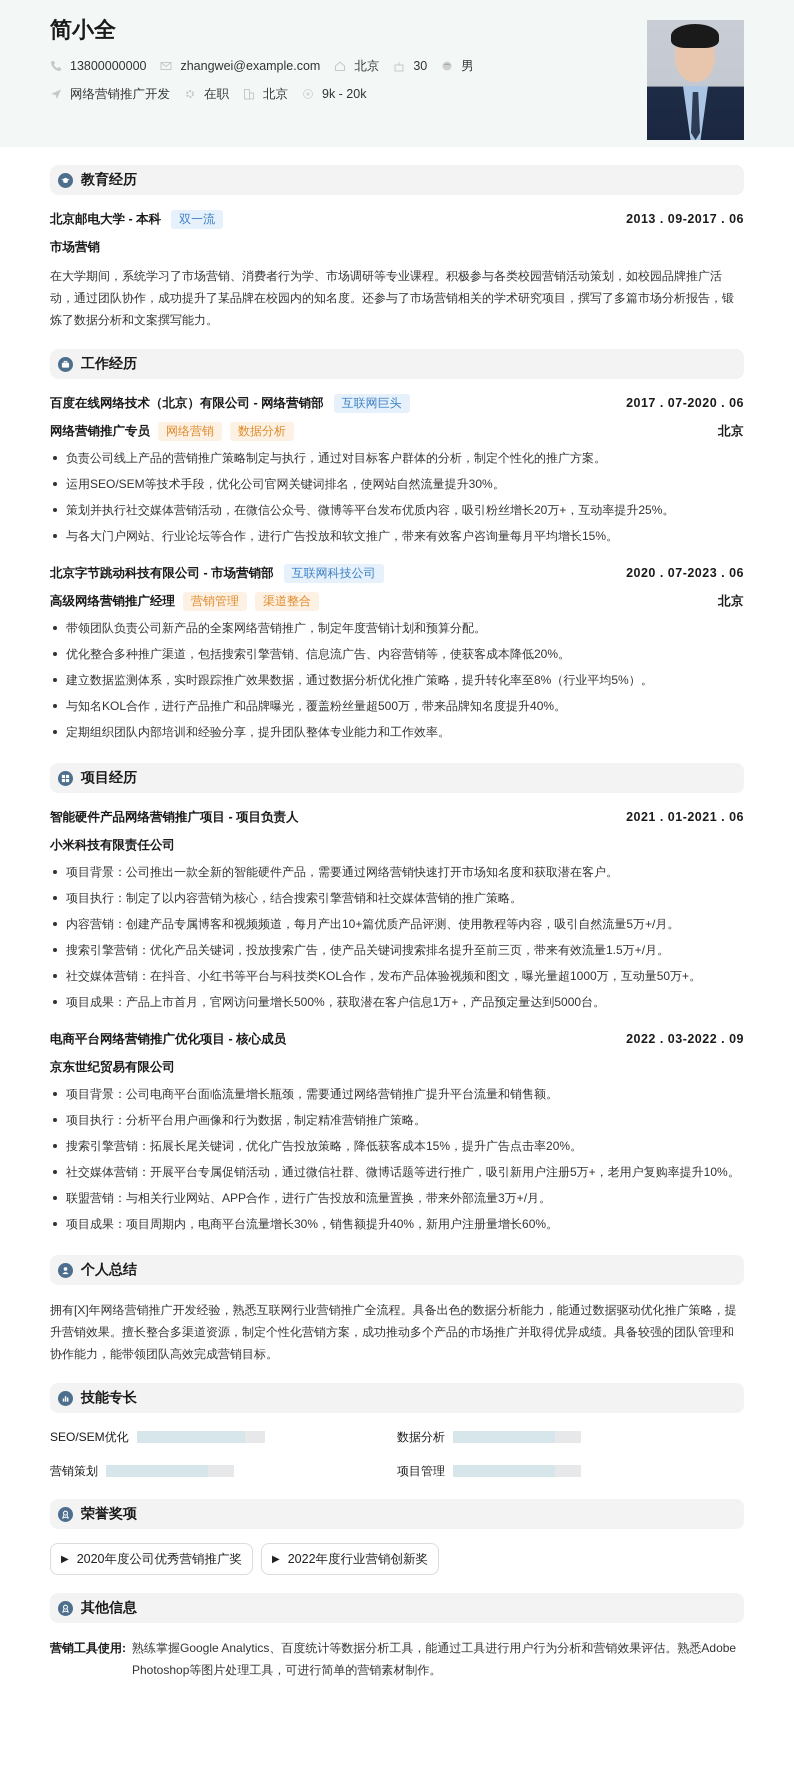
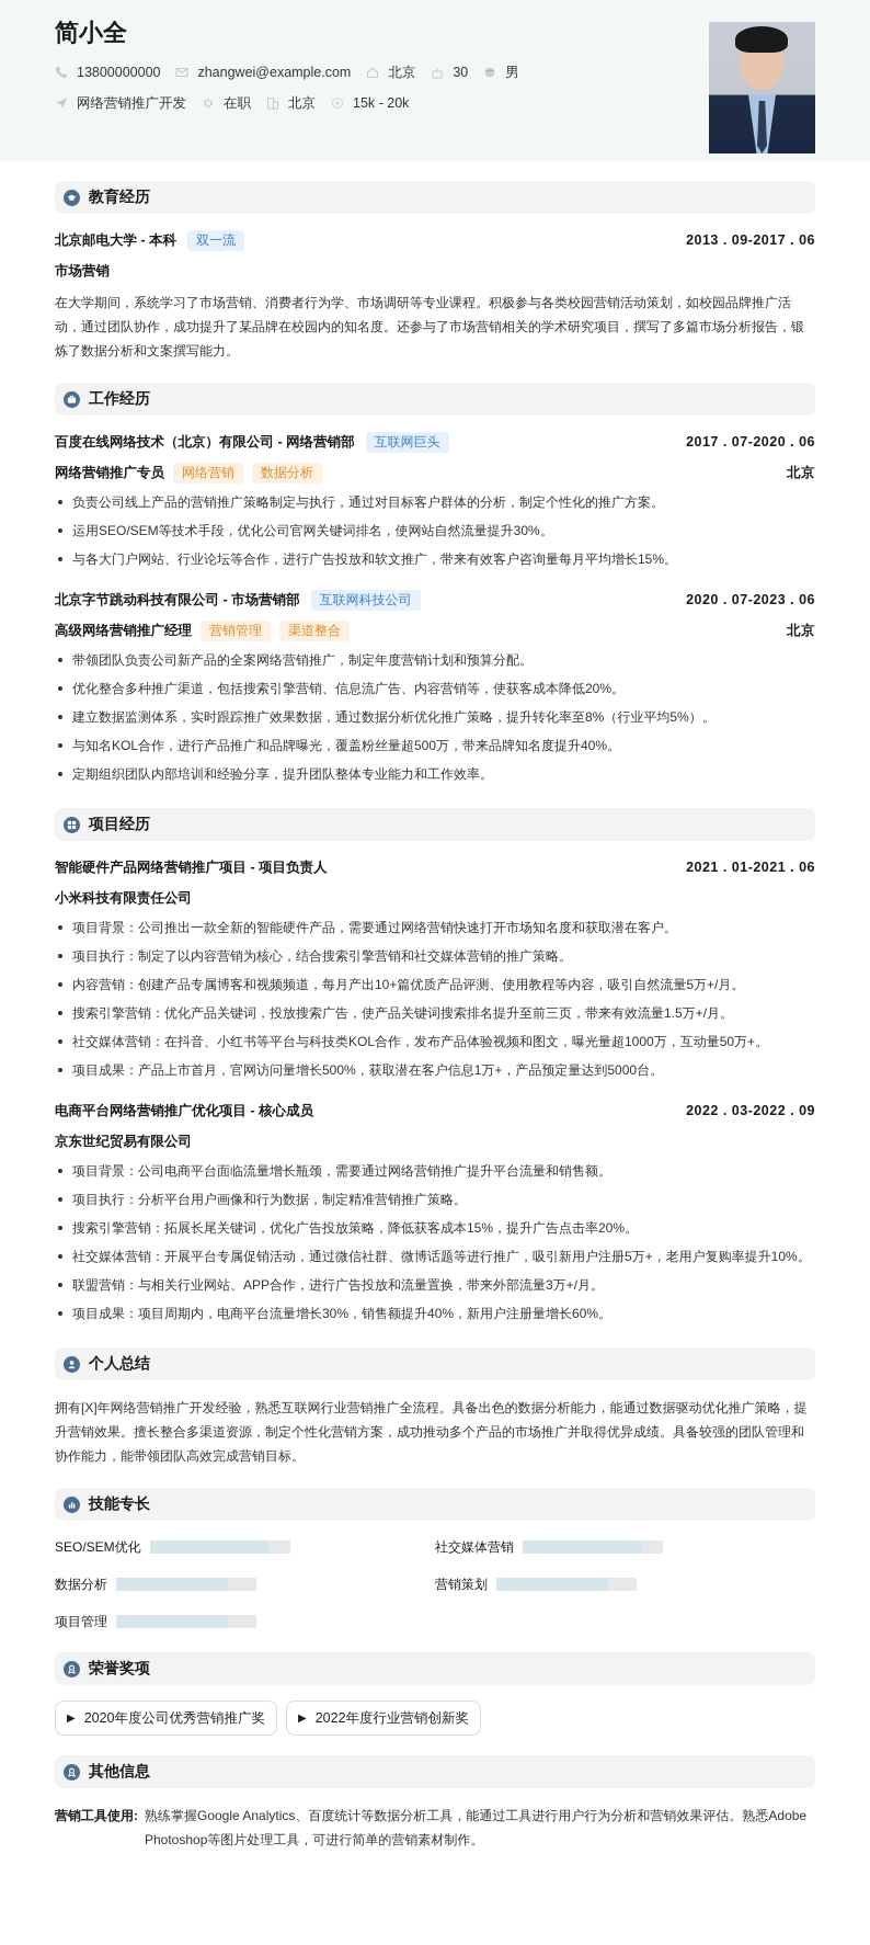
  简小全
  13800000000
  zhangwei@example.com
  北京
  30
  男
  网络营销推广开发
  在职
  北京
- 9k - 20k
+ 15k - 20k
  教育经历
  北京邮电大学 - 本科
  双一流
  2013 . 09-2017 . 06
  市场营销
  在大学期间，系统学习了市场营销、消费者行为学、市场调研等专业课程。积极参与各类校园营销活动策划，如校园品牌推广活动，通过团队协作，成功提升了某品牌在校园内的知名度。还参与了市场营销相关的学术研究项目，撰写了多篇市场分析报告，锻炼了数据分析和文案撰写能力。
  工作经历
  百度在线网络技术（北京）有限公司 - 网络营销部
  互联网巨头
  2017 . 07-2020 . 06
  网络营销推广专员
  网络营销
  数据分析
  北京
  负责公司线上产品的营销推广策略制定与执行，通过对目标客户群体的分析，制定个性化的推广方案。
  运用SEO/SEM等技术手段，优化公司官网关键词排名，使网站自然流量提升30%。
- 策划并执行社交媒体营销活动，在微信公众号、微博等平台发布优质内容，吸引粉丝增长20万+，互动率提升25%。
  与各大门户网站、行业论坛等合作，进行广告投放和软文推广，带来有效客户咨询量每月平均增长15%。
  北京字节跳动科技有限公司 - 市场营销部
  互联网科技公司
  2020 . 07-2023 . 06
  高级网络营销推广经理
  营销管理
  渠道整合
  北京
  带领团队负责公司新产品的全案网络营销推广，制定年度营销计划和预算分配。
  优化整合多种推广渠道，包括搜索引擎营销、信息流广告、内容营销等，使获客成本降低20%。
  建立数据监测体系，实时跟踪推广效果数据，通过数据分析优化推广策略，提升转化率至8%（行业平均5%）。
  与知名KOL合作，进行产品推广和品牌曝光，覆盖粉丝量超500万，带来品牌知名度提升40%。
  定期组织团队内部培训和经验分享，提升团队整体专业能力和工作效率。
  项目经历
  智能硬件产品网络营销推广项目 - 项目负责人
  2021 . 01-2021 . 06
  小米科技有限责任公司
  项目背景：公司推出一款全新的智能硬件产品，需要通过网络营销快速打开市场知名度和获取潜在客户。
  项目执行：制定了以内容营销为核心，结合搜索引擎营销和社交媒体营销的推广策略。
  内容营销：创建产品专属博客和视频频道，每月产出10+篇优质产品评测、使用教程等内容，吸引自然流量5万+/月。
  搜索引擎营销：优化产品关键词，投放搜索广告，使产品关键词搜索排名提升至前三页，带来有效流量1.5万+/月。
  社交媒体营销：在抖音、小红书等平台与科技类KOL合作，发布产品体验视频和图文，曝光量超1000万，互动量50万+。
  项目成果：产品上市首月，官网访问量增长500%，获取潜在客户信息1万+，产品预定量达到5000台。
  电商平台网络营销推广优化项目 - 核心成员
  2022 . 03-2022 . 09
  京东世纪贸易有限公司
  项目背景：公司电商平台面临流量增长瓶颈，需要通过网络营销推广提升平台流量和销售额。
  项目执行：分析平台用户画像和行为数据，制定精准营销推广策略。
  搜索引擎营销：拓展长尾关键词，优化广告投放策略，降低获客成本15%，提升广告点击率20%。
  社交媒体营销：开展平台专属促销活动，通过微信社群、微博话题等进行推广，吸引新用户注册5万+，老用户复购率提升10%。
  联盟营销：与相关行业网站、APP合作，进行广告投放和流量置换，带来外部流量3万+/月。
  项目成果：项目周期内，电商平台流量增长30%，销售额提升40%，新用户注册量增长60%。
  个人总结
  拥有[X]年网络营销推广开发经验，熟悉互联网行业营销推广全流程。具备出色的数据分析能力，能通过数据驱动优化推广策略，提升营销效果。擅长整合多渠道资源，制定个性化营销方案，成功推动多个产品的市场推广并取得优异成绩。具备较强的团队管理和协作能力，能带领团队高效完成营销目标。
  技能专长
  SEO/SEM优化
+ 社交媒体营销
  数据分析
  营销策划
  项目管理
  荣誉奖项
  ▶
  2020年度公司优秀营销推广奖
  ▶
  2022年度行业营销创新奖
  其他信息
  营销工具使用:
  熟练掌握Google Analytics、百度统计等数据分析工具，能通过工具进行用户行为分析和营销效果评估。熟悉Adobe Photoshop等图片处理工具，可进行简单的营销素材制作。
